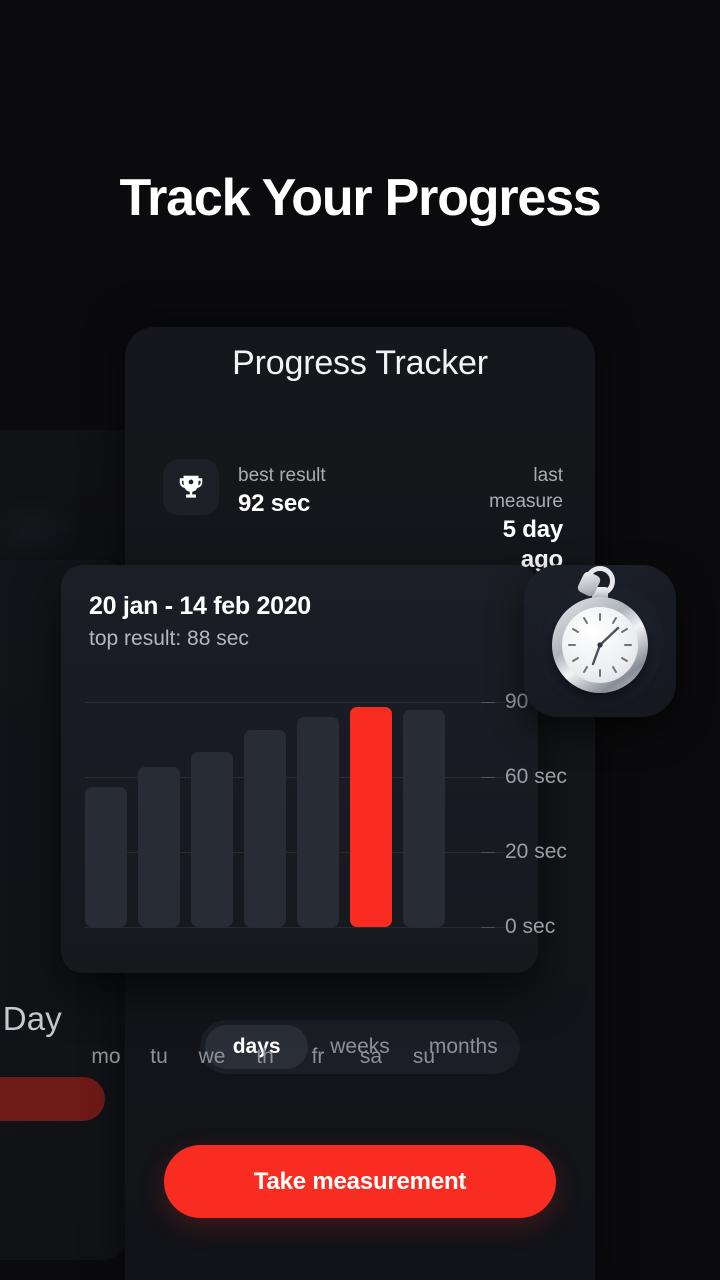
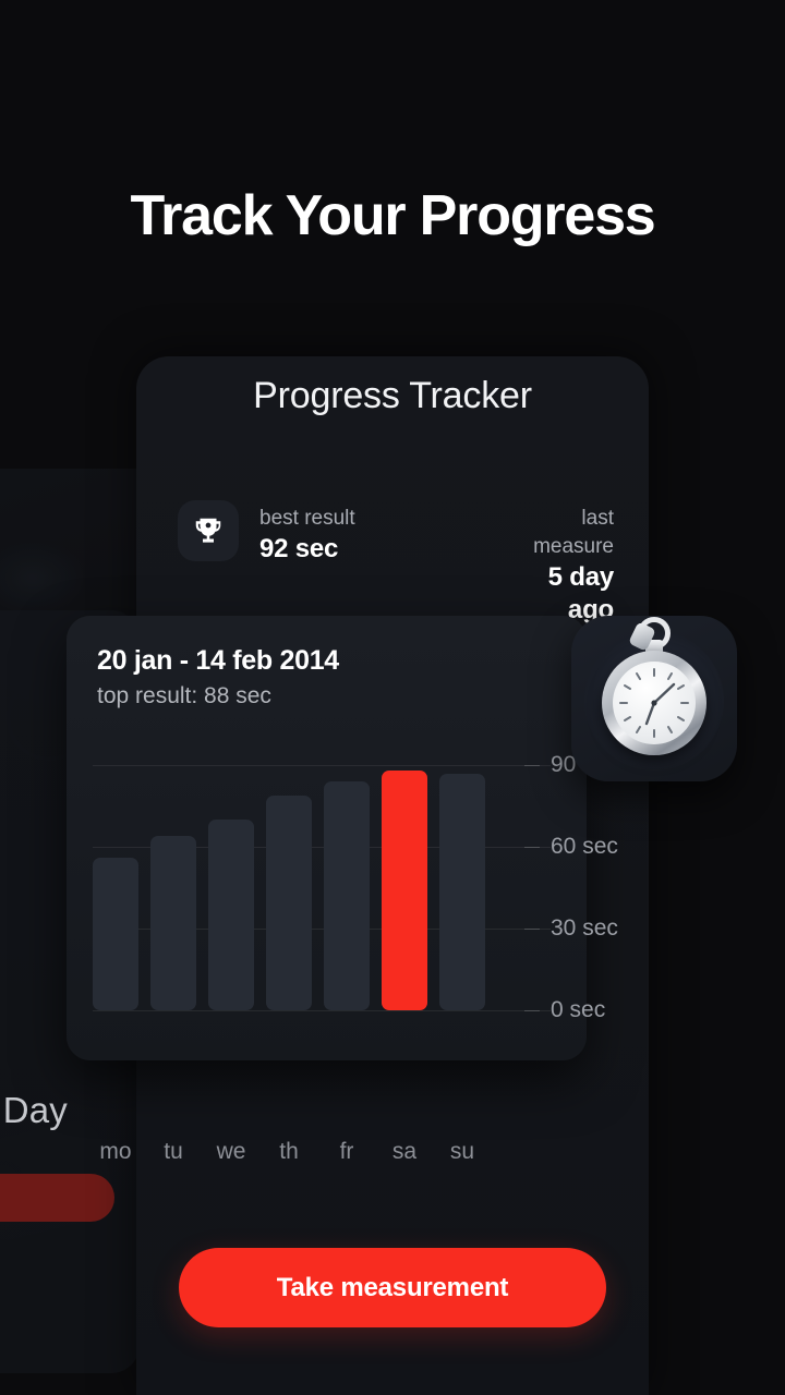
  Day
  Track Your Progress
  Progress Tracker
  best result
  92 sec
  last measure
  5 day ago
- days
- weeks
- months
  Take measurement
- 20 jan - 14 feb 2020
+ 20 jan - 14 feb 2014
  top result: 88 sec
  0 sec
- 20 sec
+ 30 sec
  60 sec
  mo
  tu
  we
  th
  fr
  sa
  su
